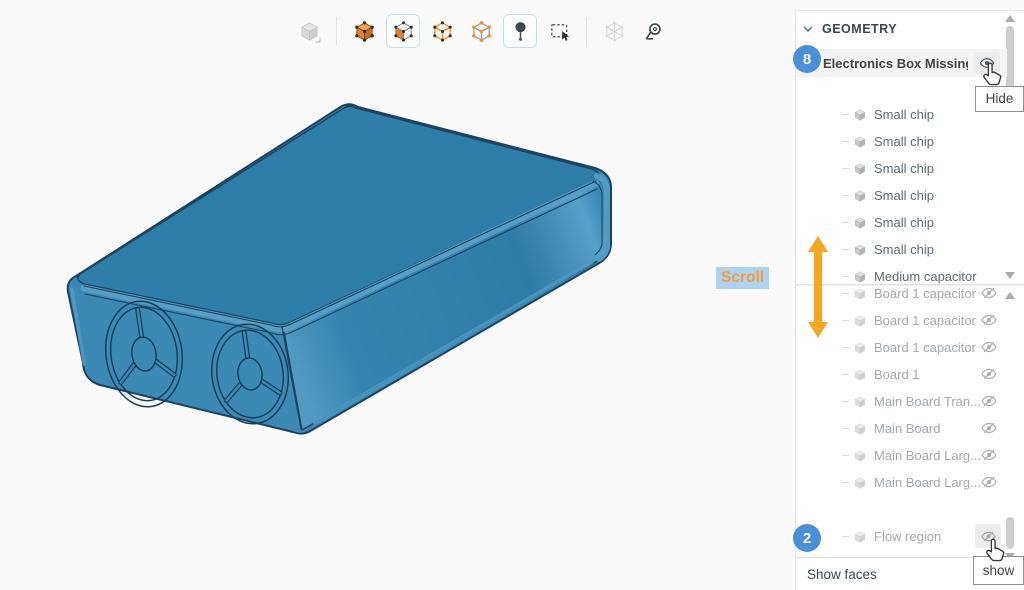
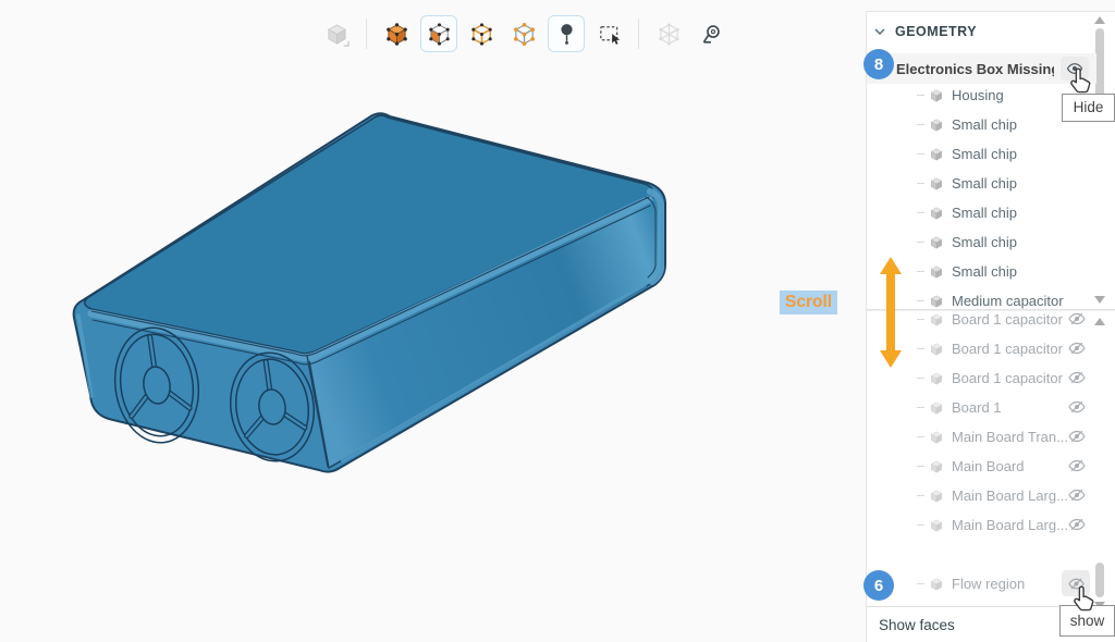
  GEOMETRY
  Electronics Box Missin
+ Housing
  Small chip
  Small chip
  Small chip
  Small chip
  Small chip
  Small chip
  Medium capacitor
  Board 1 capacitor
  Board 1 capacitor
  Board 1 capacitor
  Board 1
  Main Board Tran...
  Main Board
  Main Board Larg...
  Main Board Larg...
  Flow region
  Show faces
  8
- 2
+ 6
  Scroll
  Hide
  show
